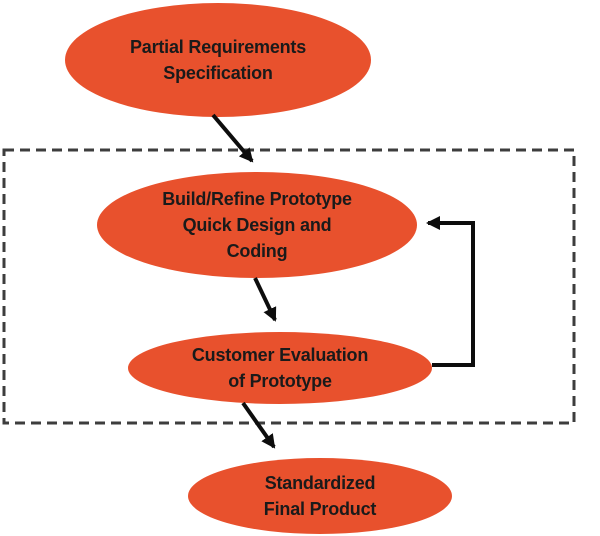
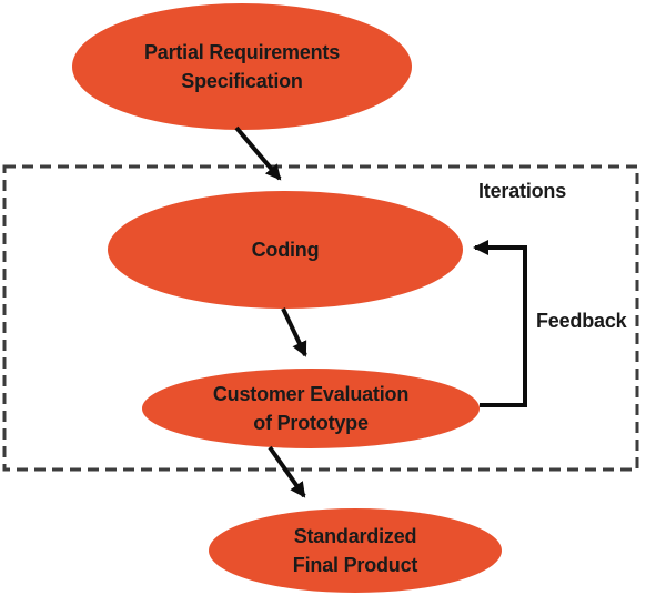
  Partial Requirements
  Specification
- Build/Refine Prototype
- Quick Design and
  Coding
  Customer Evaluation
  of Prototype
  Standardized
  Final Product
+ Iterations
+ Feedback
